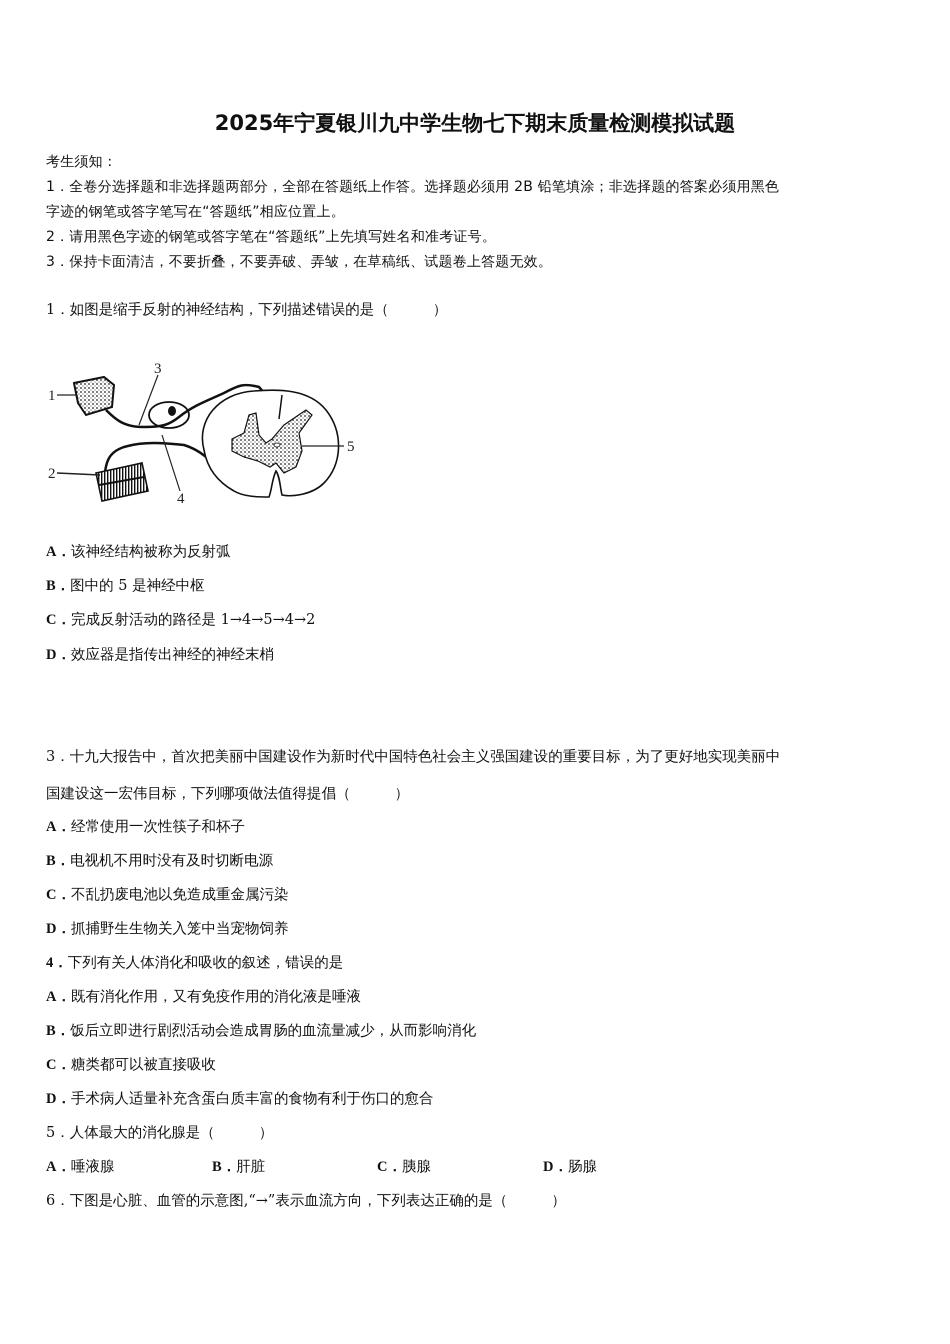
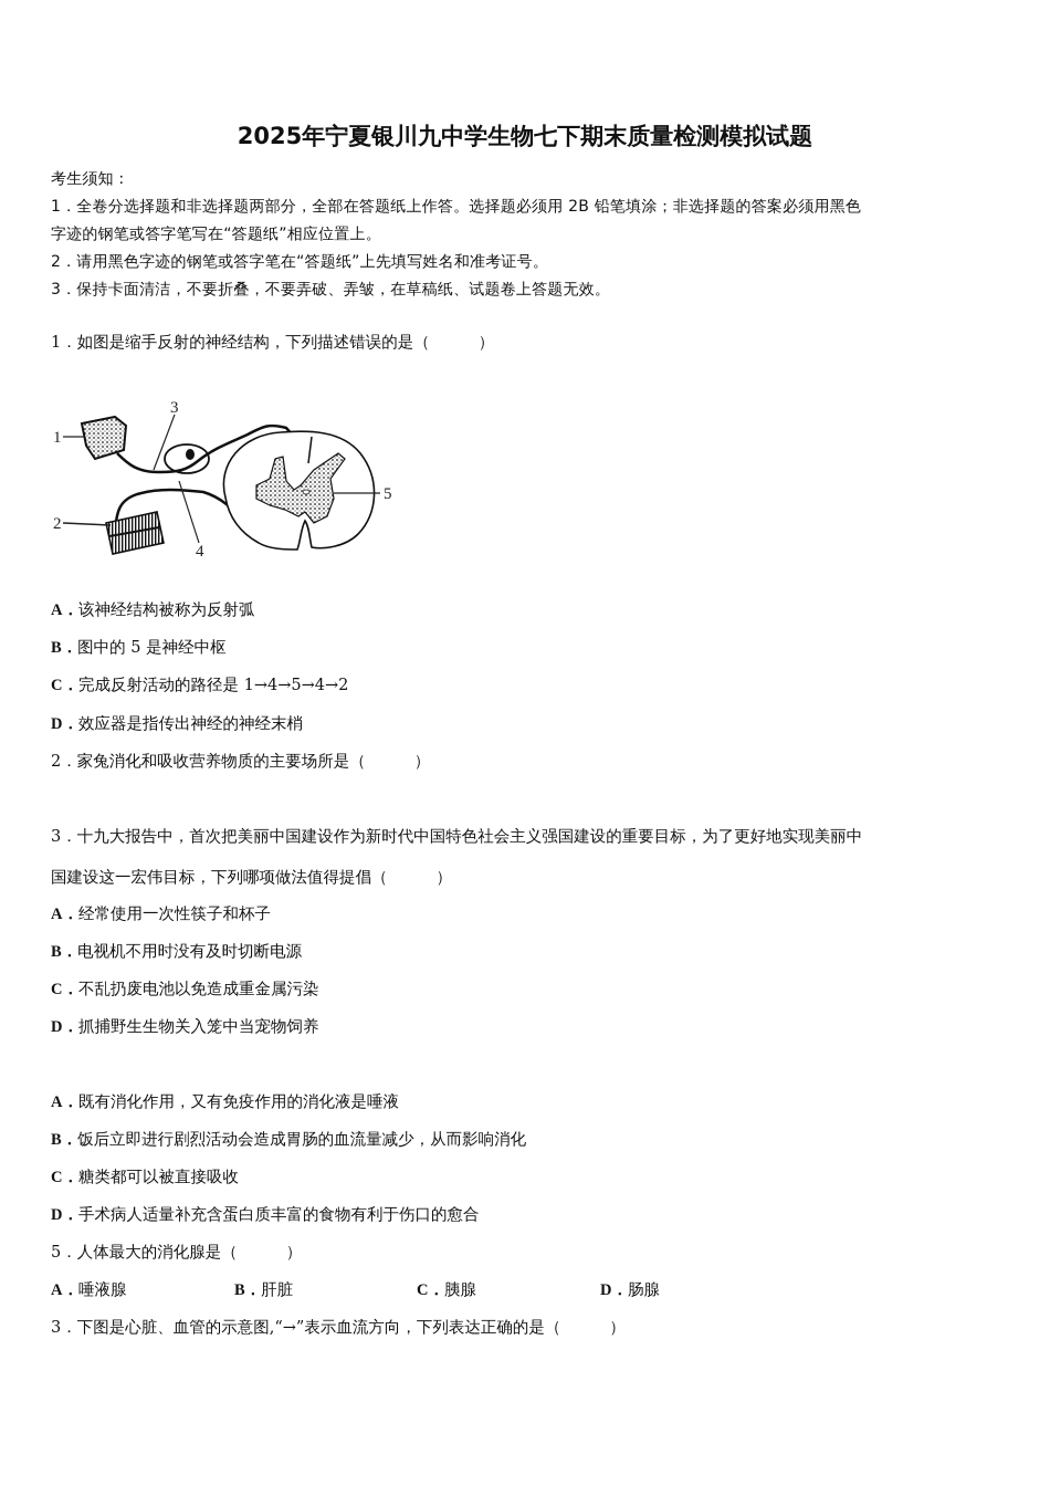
  2025年宁夏银川九中学生物七下期末质量检测模拟试题
  考生须知：
  1．全卷分选择题和非选择题两部分，全部在答题纸上作答。选择题必须用 2B 铅笔填涂；非选择题的答案必须用黑色
  字迹的钢笔或答字笔写在“答题纸”相应位置上。
  2．请用黑色字迹的钢笔或答字笔在“答题纸”上先填写姓名和准考证号。
  3．保持卡面清洁，不要折叠，不要弄破、弄皱，在草稿纸、试题卷上答题无效。
  1．如图是缩手反射的神经结构，下列描述错误的是（ ）
  1
  3
  4
  2
  5
  A．该神经结构被称为反射弧
  B．图中的 5 是神经中枢
  C．完成反射活动的路径是 1→4→5→4→2
  D．效应器是指传出神经的神经末梢
+ 2．家兔消化和吸收营养物质的主要场所是（ ）
  3．十九大报告中，首次把美丽中国建设作为新时代中国特色社会主义强国建设的重要目标，为了更好地实现美丽中
  国建设这一宏伟目标，下列哪项做法值得提倡（ ）
  A．经常使用一次性筷子和杯子
  B．电视机不用时没有及时切断电源
  C．不乱扔废电池以免造成重金属污染
  D．抓捕野生生物关入笼中当宠物饲养
- 4．下列有关人体消化和吸收的叙述，错误的是
  A．既有消化作用，又有免疫作用的消化液是唾液
  B．饭后立即进行剧烈活动会造成胃肠的血流量减少，从而影响消化
  C．糖类都可以被直接吸收
  D．手术病人适量补充含蛋白质丰富的食物有利于伤口的愈合
  5．人体最大的消化腺是（ ）
  A．唾液腺
  B．肝脏
  C．胰腺
  D．肠腺
- 6．下图是心脏、血管的示意图,“→”表示血流方向，下列表达正确的是（ ）
+ 3．下图是心脏、血管的示意图,“→”表示血流方向，下列表达正确的是（ ）
